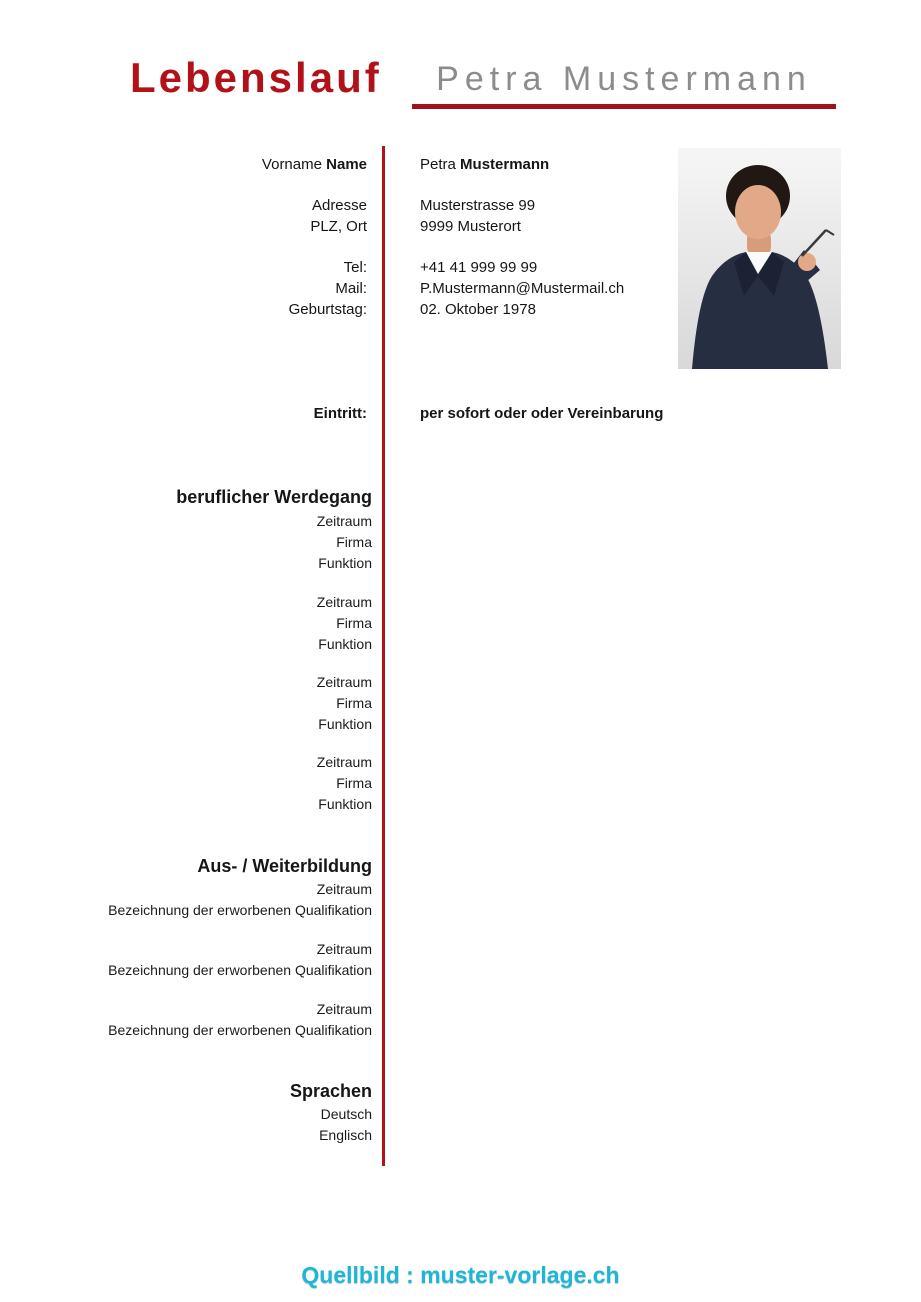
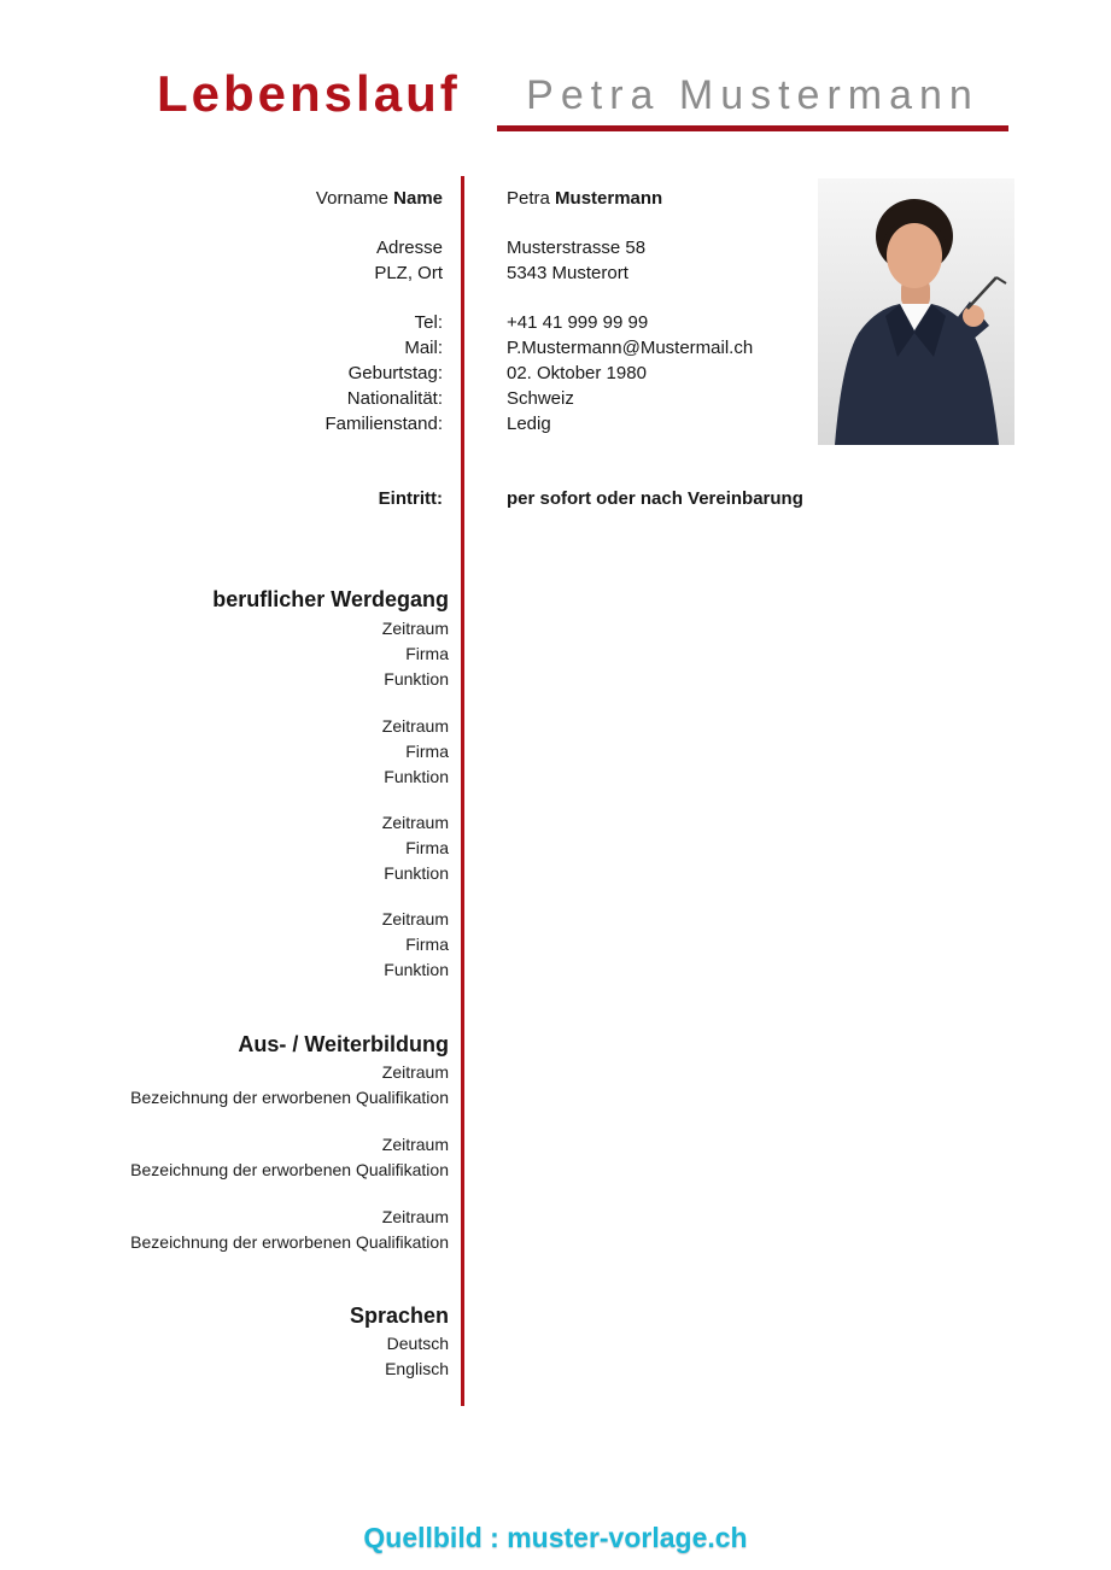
  Lebenslauf
  Petra Mustermann
  Vorname Name
  Petra Mustermann
  Adresse
- Musterstrasse 99
+ Musterstrasse 58
  PLZ, Ort
- 9999 Musterort
+ 5343 Musterort
  Tel:
  +41 41 999 99 99
  Mail:
  P.Mustermann@Mustermail.ch
  Geburtstag:
- 02. Oktober 1978
+ 02. Oktober 1980
+ Nationalität:
+ Schweiz
+ Familienstand:
+ Ledig
  Eintritt:
- per sofort oder oder Vereinbarung
+ per sofort oder nach Vereinbarung
  beruflicher Werdegang
  Zeitraum
  Firma
  Funktion
  Zeitraum
  Firma
  Funktion
  Zeitraum
  Firma
  Funktion
  Zeitraum
  Firma
  Funktion
  Aus- / Weiterbildung
  Zeitraum
  Bezeichnung der erworbenen Qualifikation
  Zeitraum
  Bezeichnung der erworbenen Qualifikation
  Zeitraum
  Bezeichnung der erworbenen Qualifikation
  Sprachen
  Deutsch
  Englisch
  Quellbild : muster-vorlage.ch
